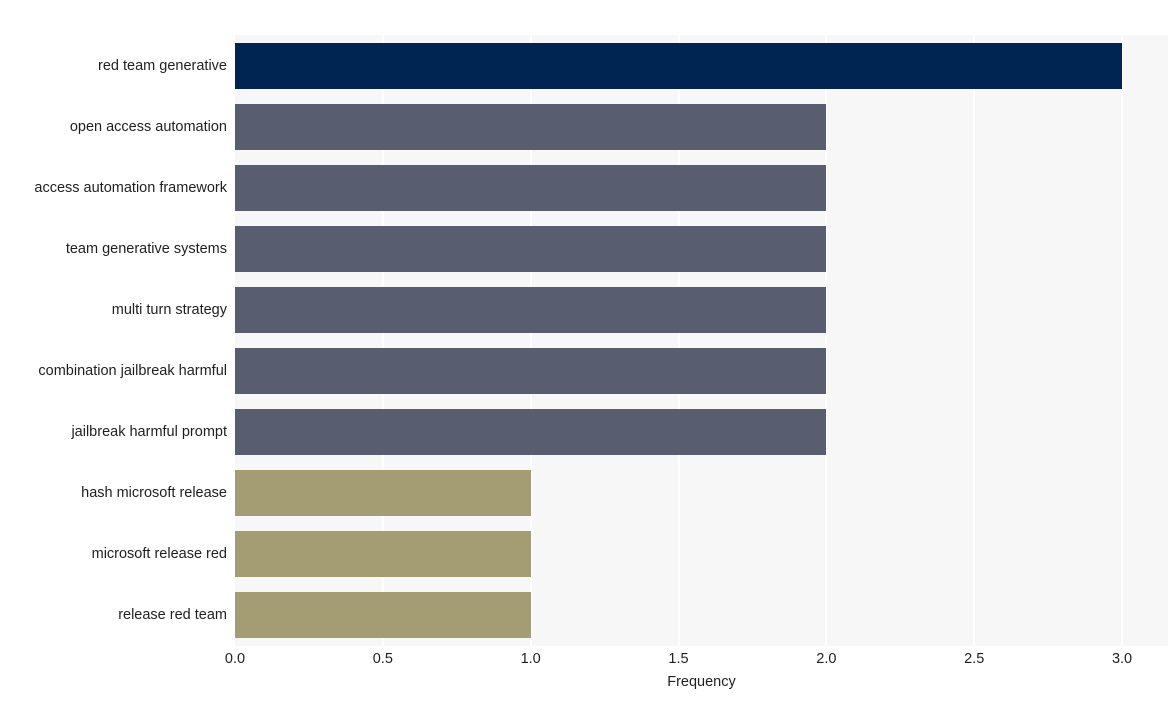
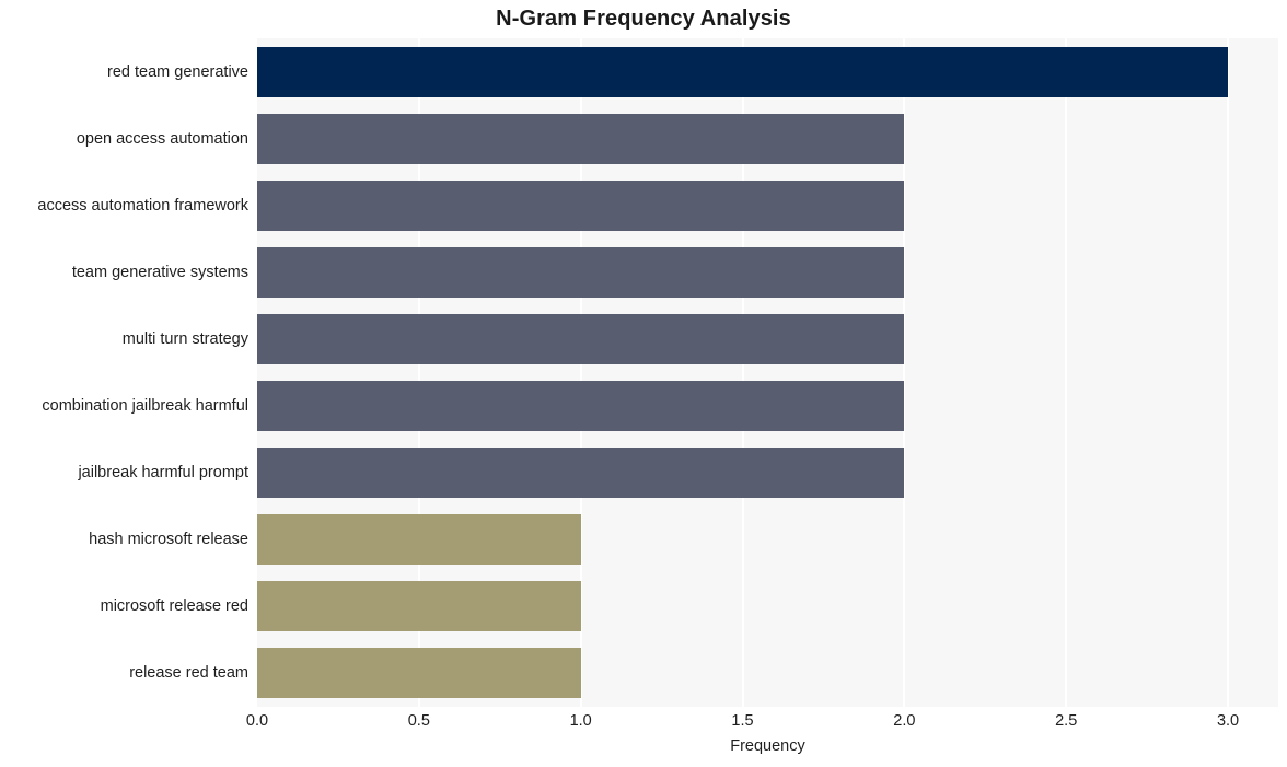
+ N-Gram Frequency Analysis
  red team generative
  open access automation
  access automation framework
  team generative systems
  multi turn strategy
  combination jailbreak harmful
  jailbreak harmful prompt
  hash microsoft release
  microsoft release red
  release red team
  0.0
  0.5
  1.0
  1.5
  2.0
  2.5
  3.0
  Frequency
